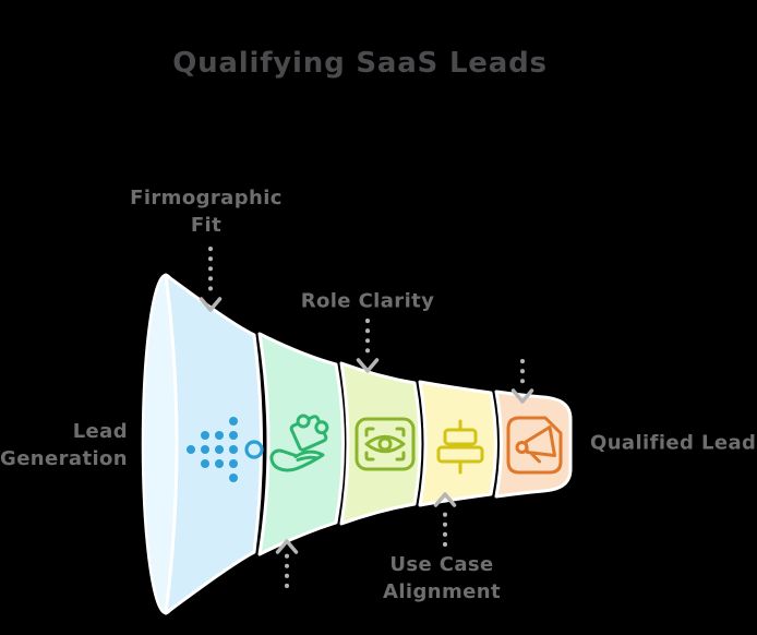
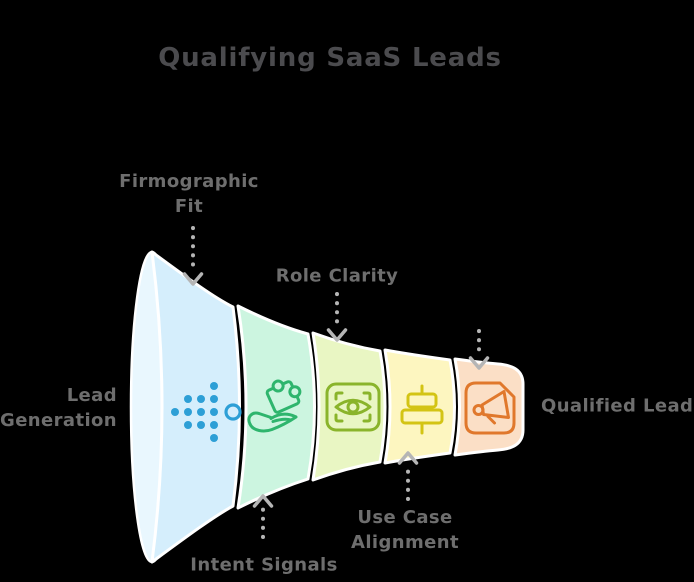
  Qualifying SaaS Leads
  Firmographic
  Fit
  Role Clarity
  Lead
  Generation
  Qualified Lead
+ Intent Signals
  Use Case
  Alignment
